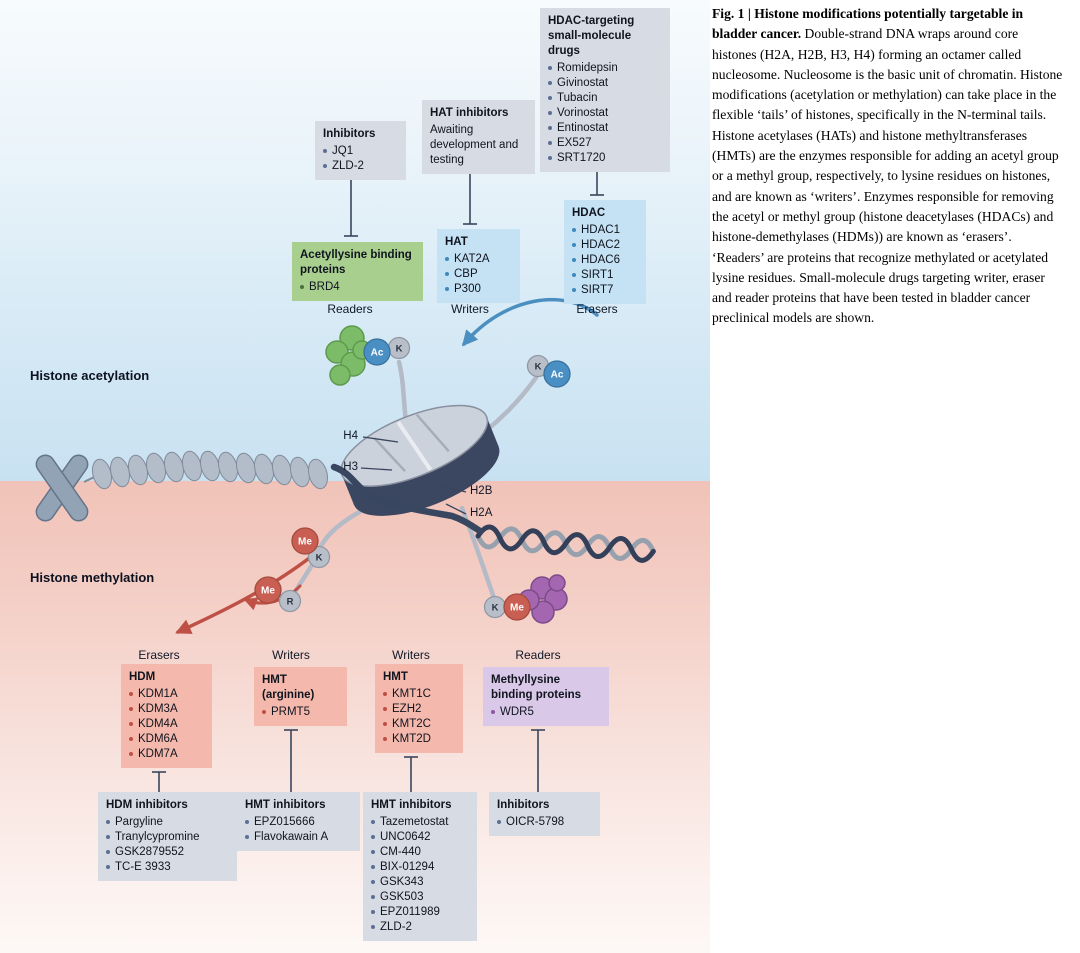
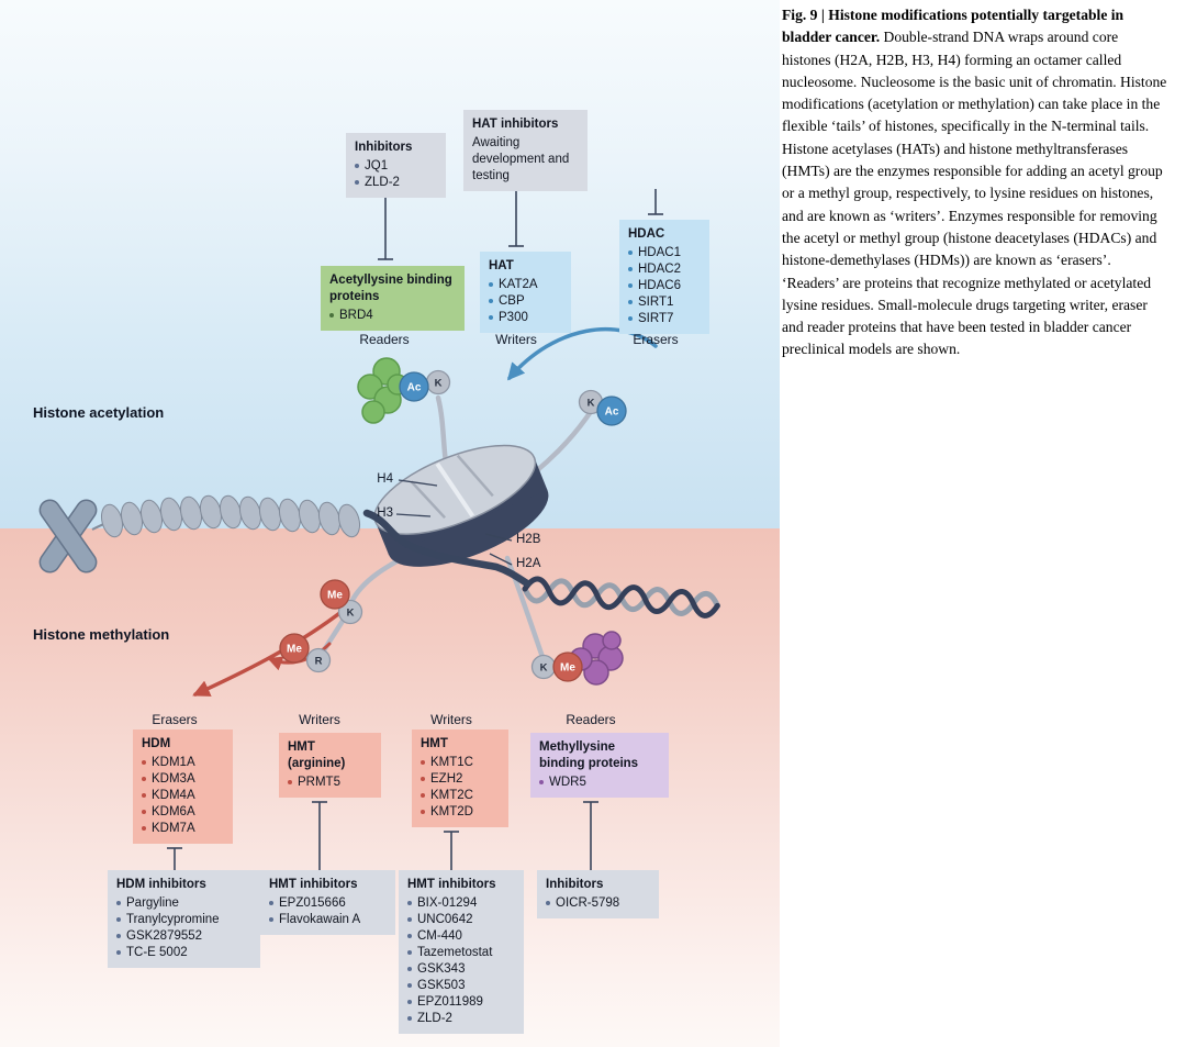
  K
  Ac
  K
  Ac
  K
  Me
  R
  Me
  K
  Me
- HDAC-targeting small-molecule drugs
- Romidepsin
- Givinostat
- Tubacin
- Vorinostat
- Entinostat
- EX527
- SRT1720
  HAT inhibitors
  Awaiting development and testing
  Inhibitors
  JQ1
  ZLD-2
  Acetyllysine binding proteins
  BRD4
  HAT
  KAT2A
  CBP
  P300
  HDAC
  HDAC1
  HDAC2
  HDAC6
  SIRT1
  SIRT7
  Readers
  Writers
  Erasers
  Histone acetylation
  Histone methylation
  H4
  H3
  H2B
  H2A
  Erasers
  Writers
  Writers
  Readers
  HDM
  KDM1A
  KDM3A
  KDM4A
  KDM6A
  KDM7A
  HMT (arginine)
  PRMT5
  HMT
  KMT1C
  EZH2
  KMT2C
  KMT2D
  Methyllysine binding proteins
  WDR5
  HDM inhibitors
  Pargyline
  Tranylcypromine
  GSK2879552
- TC-E 3933
+ TC-E 5002
  HMT inhibitors
  EPZ015666
  Flavokawain A
  HMT inhibitors
- Tazemetostat
+ BIX-01294
  UNC0642
  CM-440
- BIX-01294
+ Tazemetostat
  GSK343
  GSK503
  EPZ011989
  ZLD-2
  Inhibitors
  OICR-5798
- Fig. 1 | Histone modifications potentially targetable in bladder cancer. Double-strand DNA wraps around core histones (H2A, H2B, H3, H4) forming an octamer called nucleosome. Nucleosome is the basic unit of chromatin. Histone modifications (acetylation or methylation) can take place in the flexible ‘tails’ of histones, specifically in the N-terminal tails. Histone acetylases (HATs) and histone methyltransferases (HMTs) are the enzymes responsible for adding an acetyl group or a methyl group, respectively, to lysine residues on histones, and are known as ‘writers’. Enzymes responsible for removing the acetyl or methyl group (histone deacetylases (HDACs) and histone-demethylases (HDMs)) are known as ‘erasers’. ‘Readers’ are proteins that recognize methylated or acetylated lysine residues. Small-molecule drugs targeting writer, eraser and reader proteins that have been tested in bladder cancer preclinical models are shown.
+ Fig. 9 | Histone modifications potentially targetable in bladder cancer. Double-strand DNA wraps around core histones (H2A, H2B, H3, H4) forming an octamer called nucleosome. Nucleosome is the basic unit of chromatin. Histone modifications (acetylation or methylation) can take place in the flexible ‘tails’ of histones, specifically in the N-terminal tails. Histone acetylases (HATs) and histone methyltransferases (HMTs) are the enzymes responsible for adding an acetyl group or a methyl group, respectively, to lysine residues on histones, and are known as ‘writers’. Enzymes responsible for removing the acetyl or methyl group (histone deacetylases (HDACs) and histone-demethylases (HDMs)) are known as ‘erasers’. ‘Readers’ are proteins that recognize methylated or acetylated lysine residues. Small-molecule drugs targeting writer, eraser and reader proteins that have been tested in bladder cancer preclinical models are shown.
